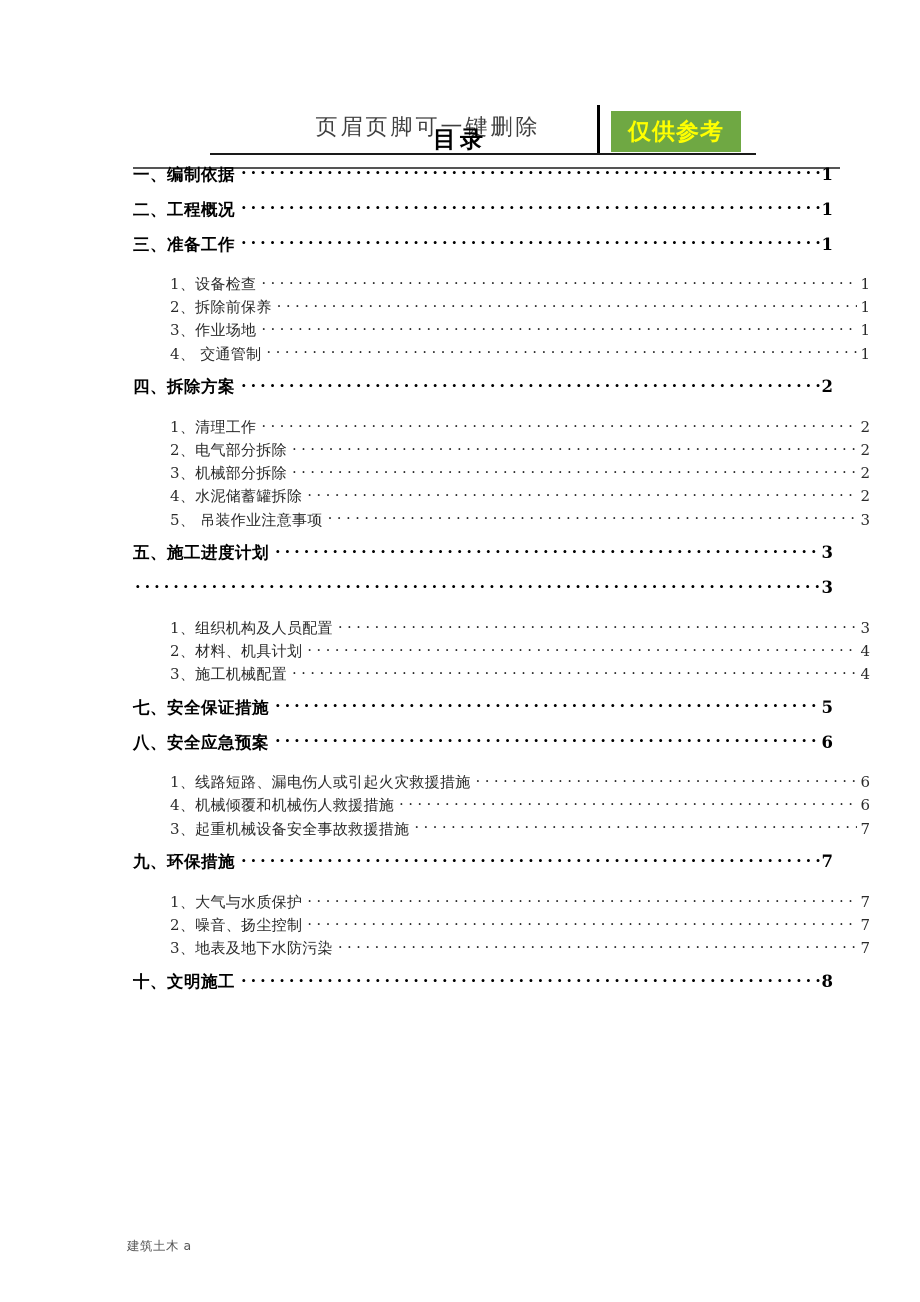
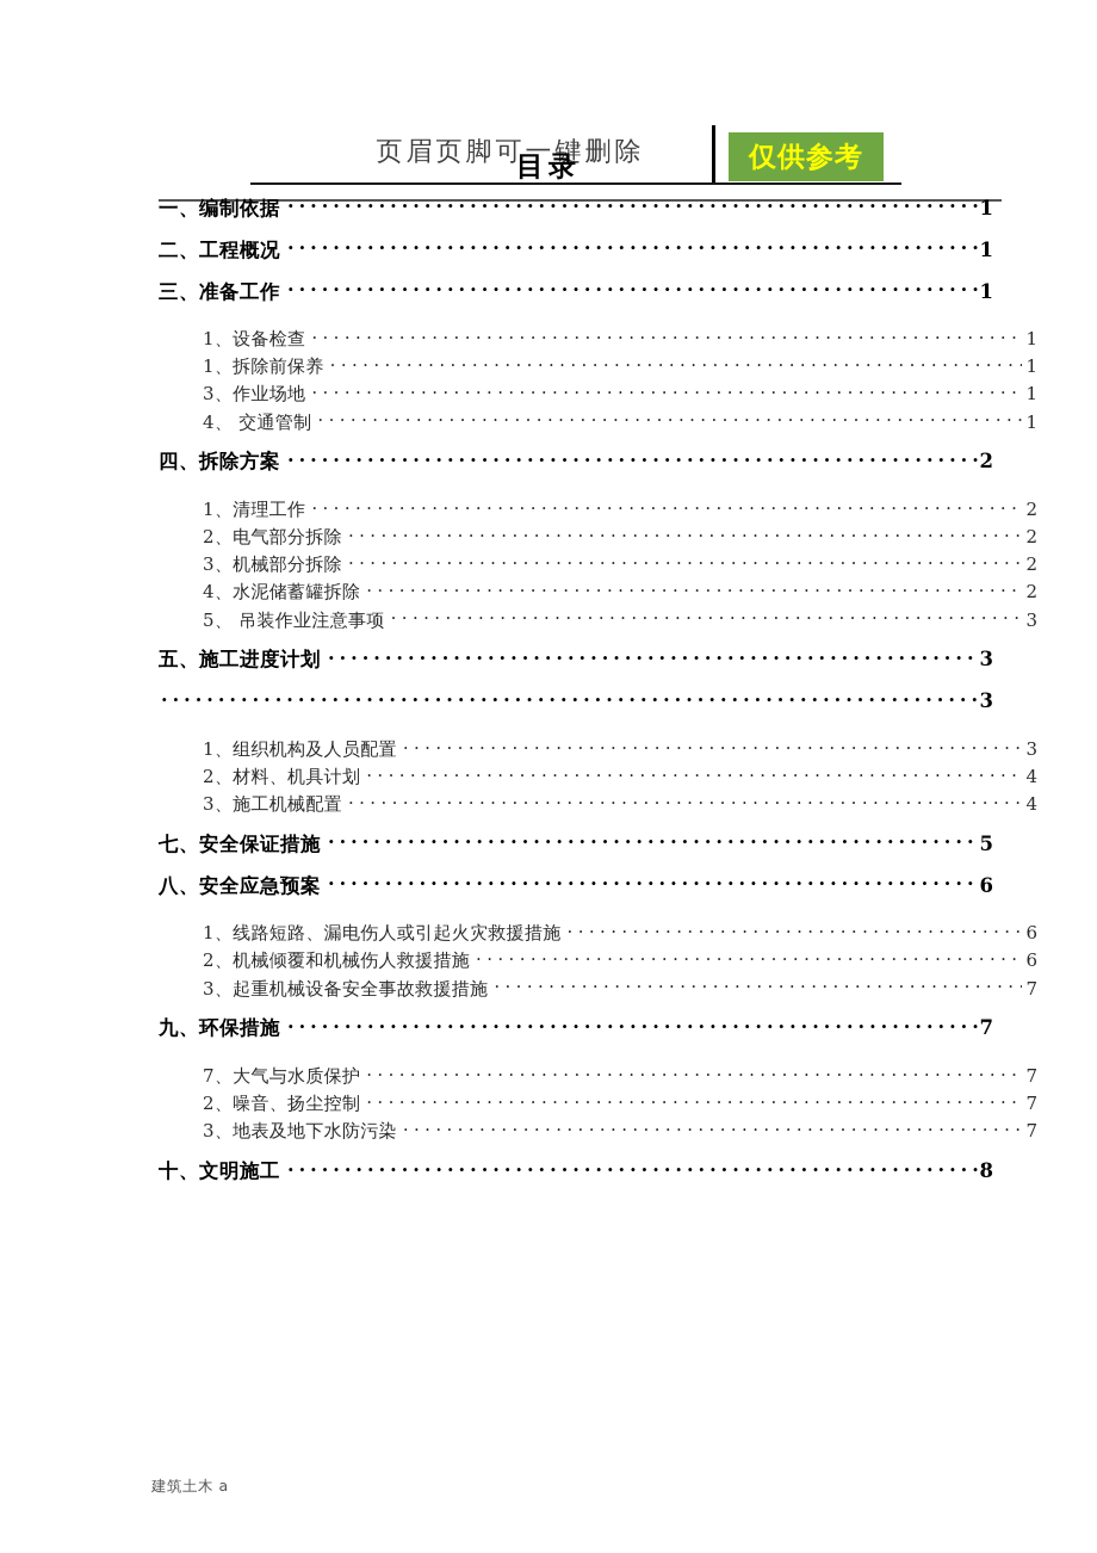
  页眉页脚可一键删除
  仅供参考
  目录
  一、编制依据
  1
  二、工程概况
  1
  三、准备工作
  1
  1、设备检查
  1
- 2、拆除前保养
+ 1、拆除前保养
  1
  3、作业场地
  1
  4、 交通管制
  1
  四、拆除方案
  2
  1、清理工作
  2
  2、电气部分拆除
  2
  3、机械部分拆除
  2
  4、水泥储蓄罐拆除
  2
  5、 吊装作业注意事项
  3
  五、施工进度计划
  3
  3
  1、组织机构及人员配置
  3
  2、材料、机具计划
  4
  3、施工机械配置
  4
  七、安全保证措施
  5
  八、安全应急预案
  6
  1、线路短路、漏电伤人或引起火灾救援措施
  6
- 4、机械倾覆和机械伤人救援措施
+ 2、机械倾覆和机械伤人救援措施
  6
  3、起重机械设备安全事故救援措施
  7
  九、环保措施
  7
- 1、大气与水质保护
+ 7、大气与水质保护
  7
  2、噪音、扬尘控制
  7
  3、地表及地下水防污染
  7
  十、文明施工
  8
  建筑土木 a
